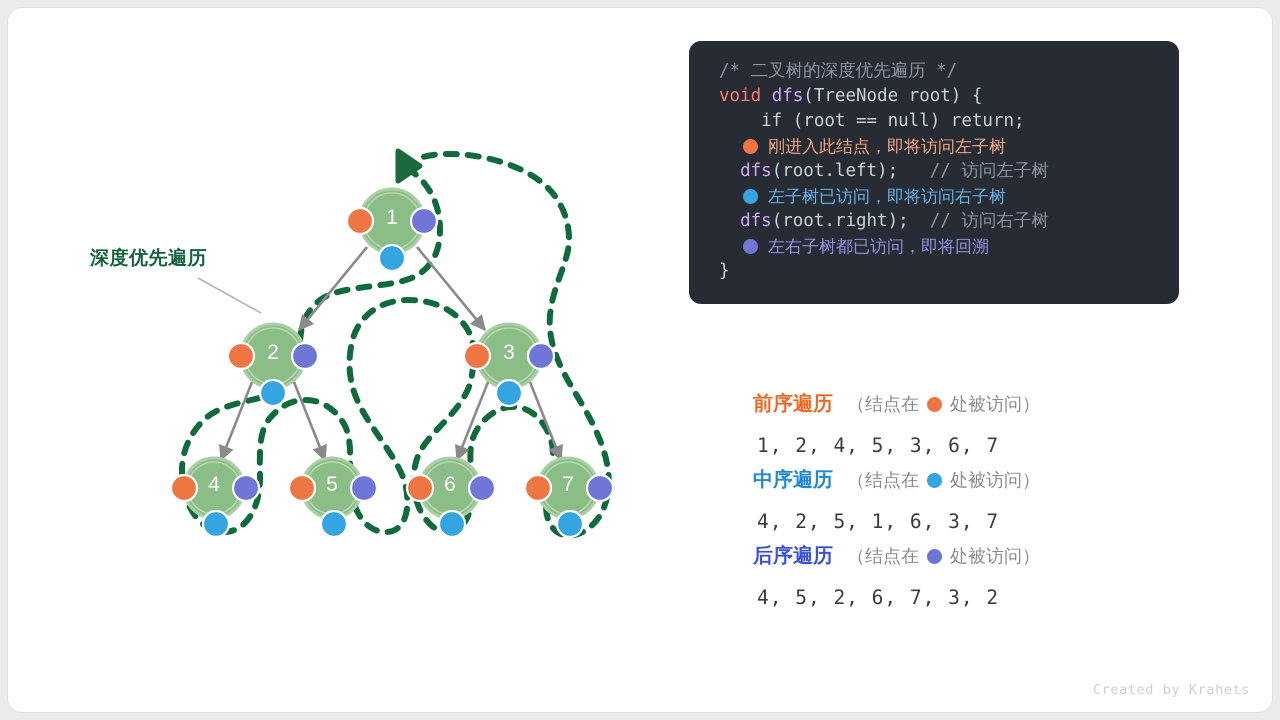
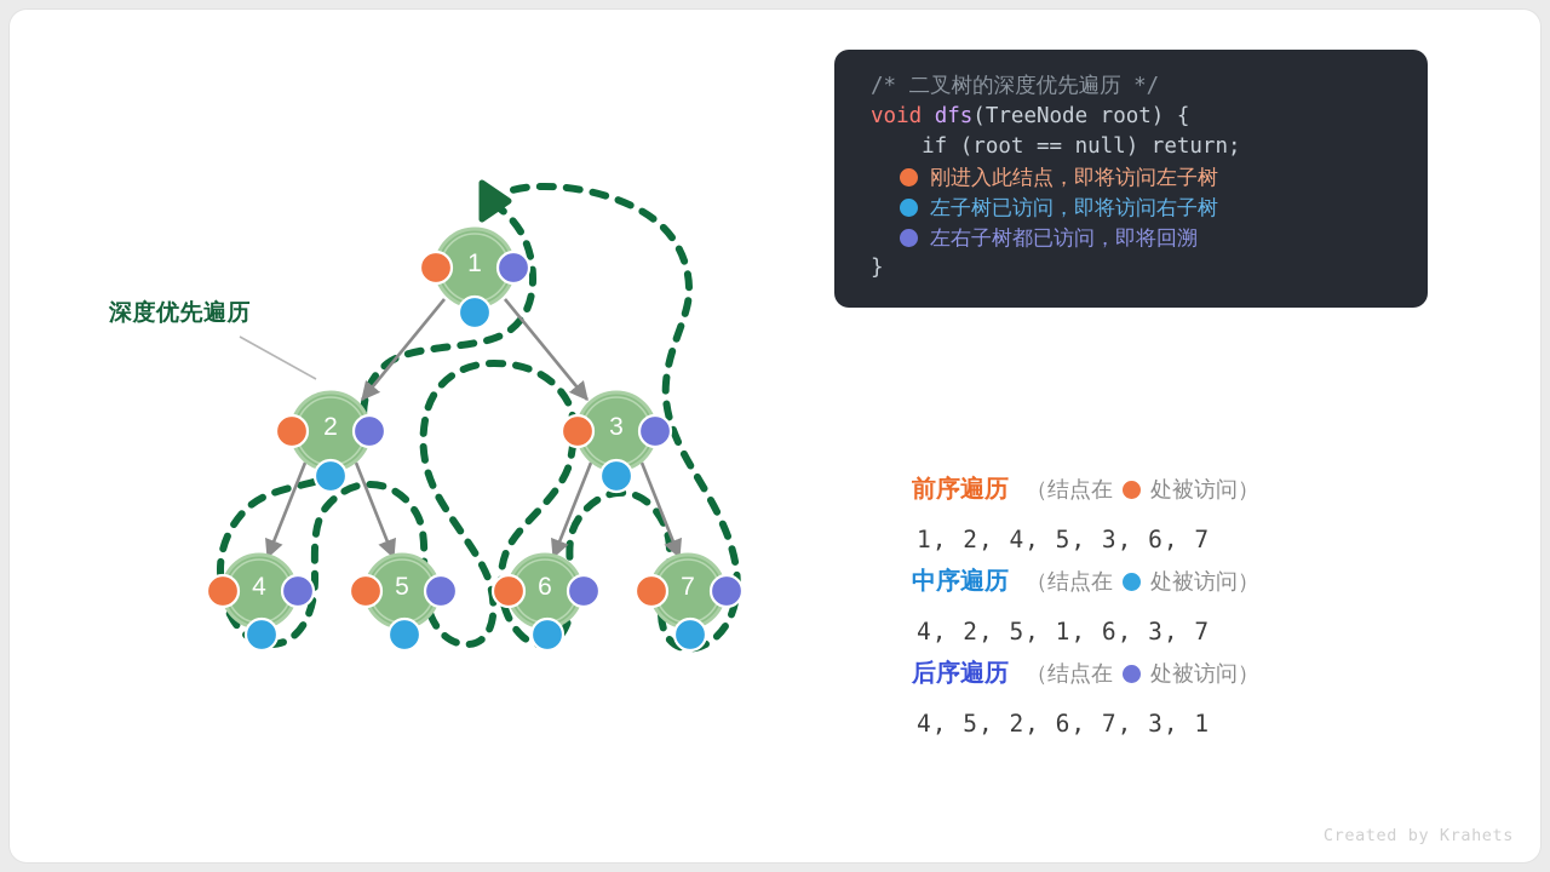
  1
  2
  3
  4
  5
  6
  7
  深度优先遍历
  /* 二叉树的深度优先遍历 */
  void dfs(TreeNode root) {
  if (root == null) return;
  刚进入此结点，即将访问左子树
- dfs(root.left); // 访问左子树
  左子树已访问，即将访问右子树
- dfs(root.right); // 访问右子树
  左右子树都已访问，即将回溯
  }
  前序遍历
  （结点在
  处被访问）
  1, 2, 4, 5, 3, 6, 7
  中序遍历
  （结点在
  处被访问）
  4, 2, 5, 1, 6, 3, 7
  后序遍历
  （结点在
  处被访问）
- 4, 5, 2, 6, 7, 3, 2
+ 4, 5, 2, 6, 7, 3, 1
  Created by Krahets
